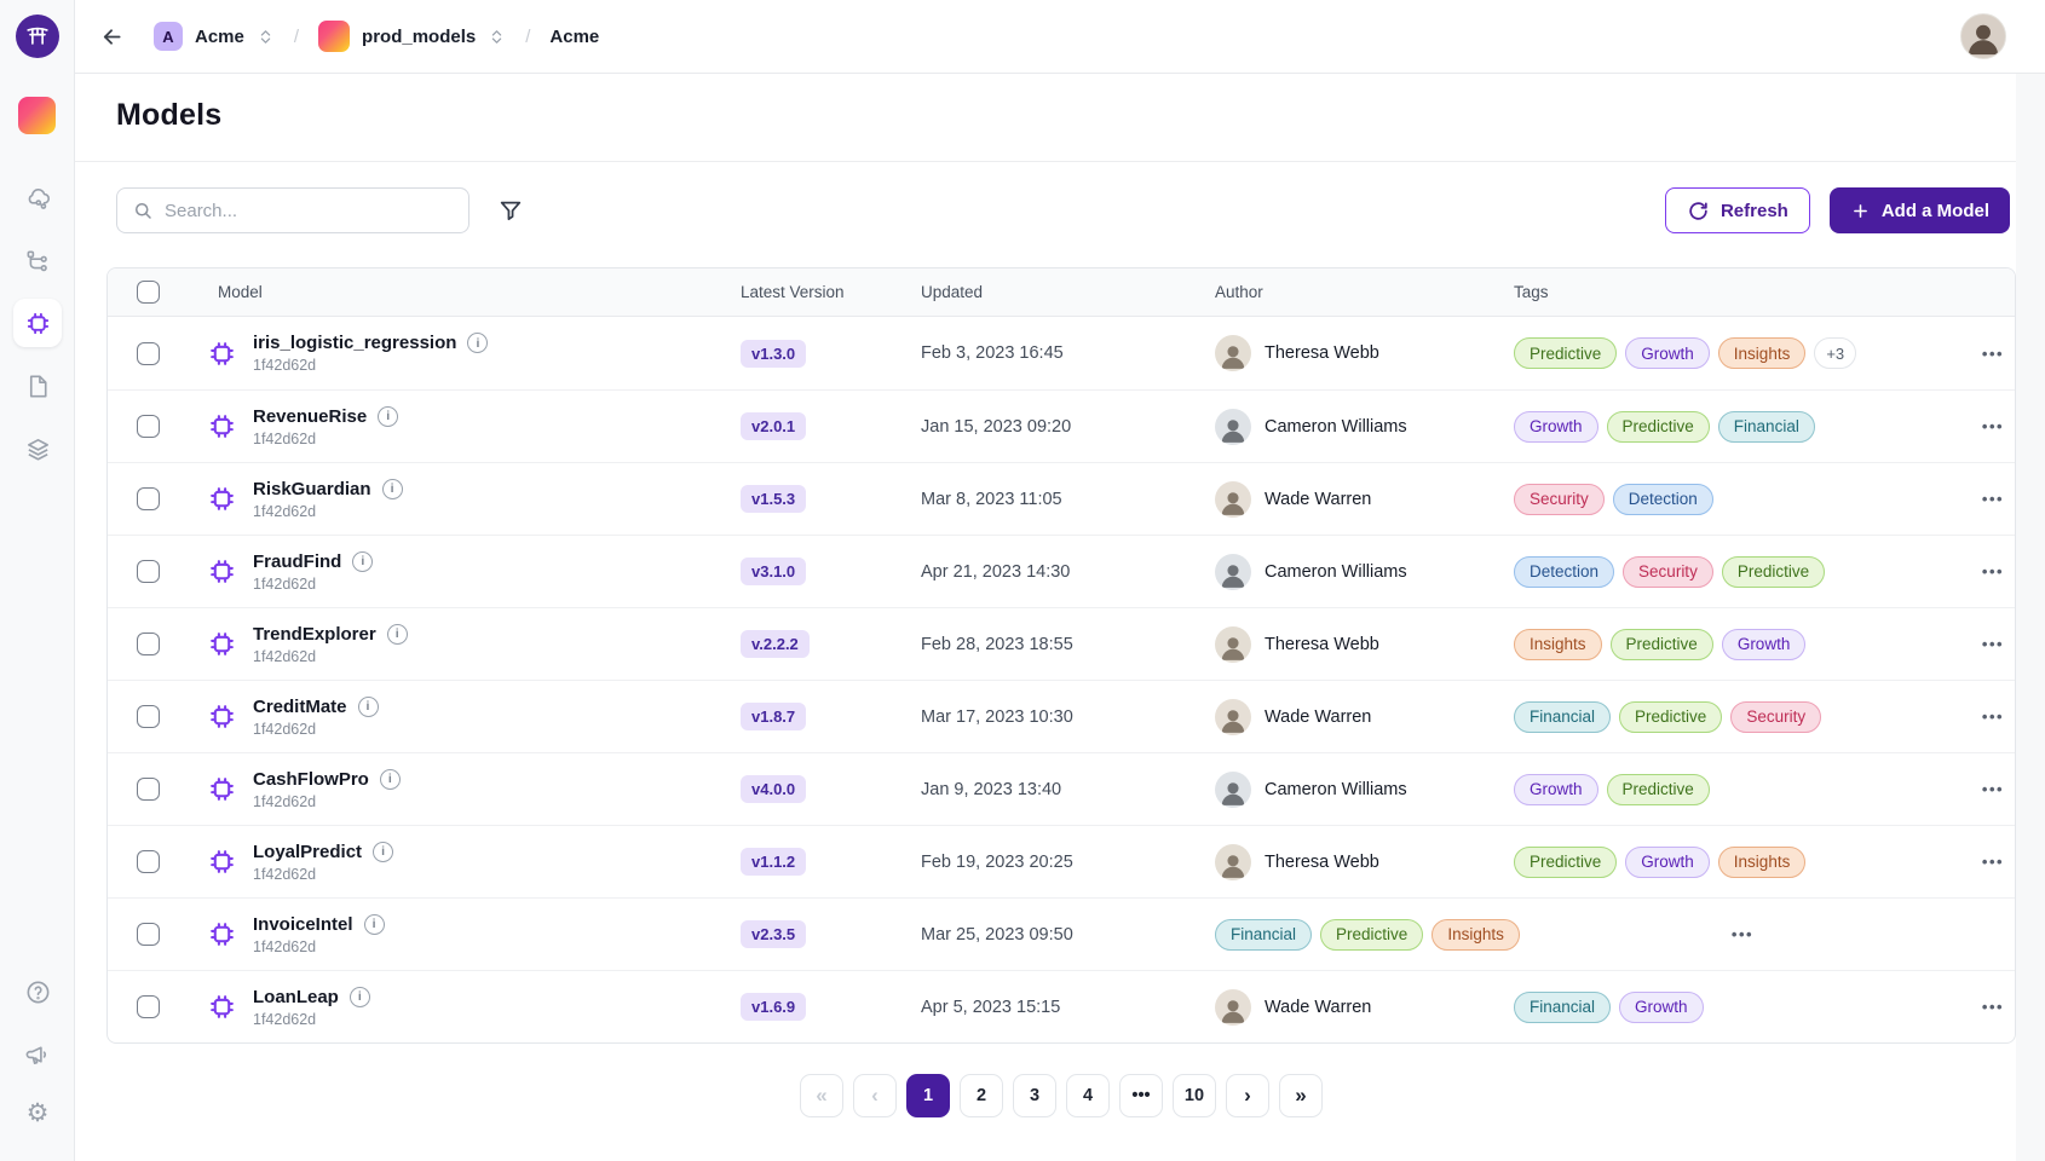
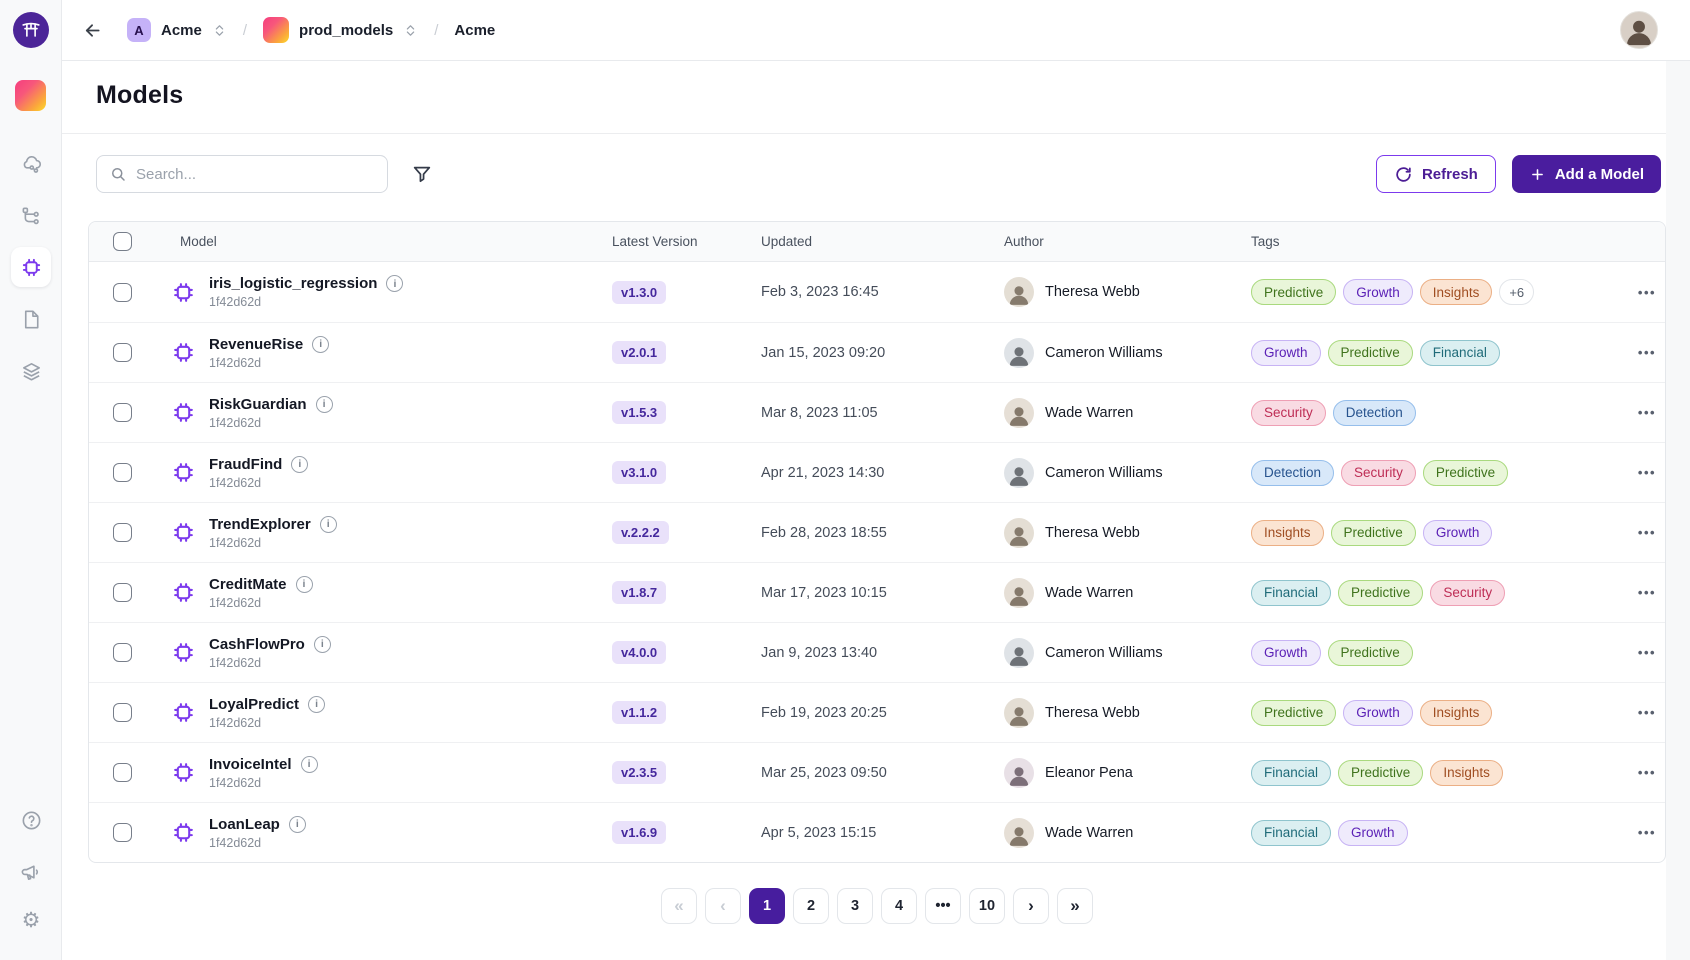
  ⚙
  A
  Acme
  /
  prod_models
  /
  Acme
  Models
  Search...
  Refresh
  Add a Model
  Model
  Latest Version
  Updated
  Author
  Tags
  iris_logistic_regression
  1f42d62d
  v1.3.0
  Feb 3, 2023 16:45
  Theresa Webb
  Predictive
  Growth
  Insights
- +3
+ +6
  •••
  RevenueRise
  1f42d62d
  v2.0.1
  Jan 15, 2023 09:20
  Cameron Williams
  Growth
  Predictive
  Financial
  •••
  RiskGuardian
  1f42d62d
  v1.5.3
  Mar 8, 2023 11:05
  Wade Warren
  Security
  Detection
  •••
  FraudFind
  1f42d62d
  v3.1.0
  Apr 21, 2023 14:30
  Cameron Williams
  Detection
  Security
  Predictive
  •••
  TrendExplorer
  1f42d62d
  v.2.2.2
  Feb 28, 2023 18:55
  Theresa Webb
  Insights
  Predictive
  Growth
  •••
  CreditMate
  1f42d62d
  v1.8.7
- Mar 17, 2023 10:30
+ Mar 17, 2023 10:15
  Wade Warren
  Financial
  Predictive
  Security
  •••
  CashFlowPro
  1f42d62d
  v4.0.0
  Jan 9, 2023 13:40
  Cameron Williams
  Growth
  Predictive
  •••
  LoyalPredict
  1f42d62d
  v1.1.2
  Feb 19, 2023 20:25
  Theresa Webb
  Predictive
  Growth
  Insights
  •••
  InvoiceIntel
  1f42d62d
  v2.3.5
  Mar 25, 2023 09:50
+ Eleanor Pena
  Financial
  Predictive
  Insights
  •••
  LoanLeap
  1f42d62d
  v1.6.9
  Apr 5, 2023 15:15
  Wade Warren
  Financial
  Growth
  •••
  «
  ‹
  1
  2
  3
  4
  •••
  10
  ›
  »
